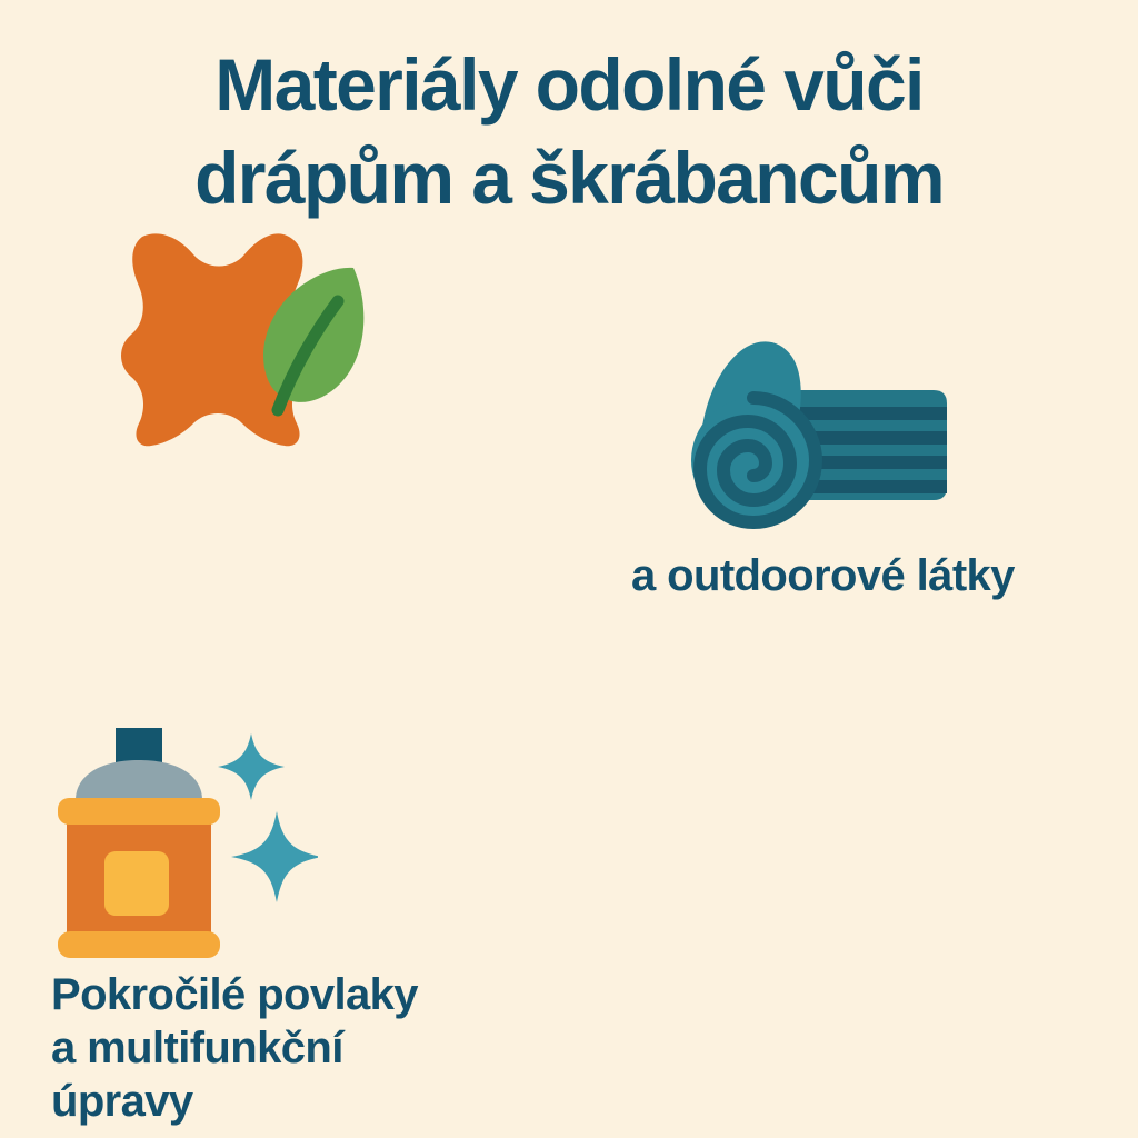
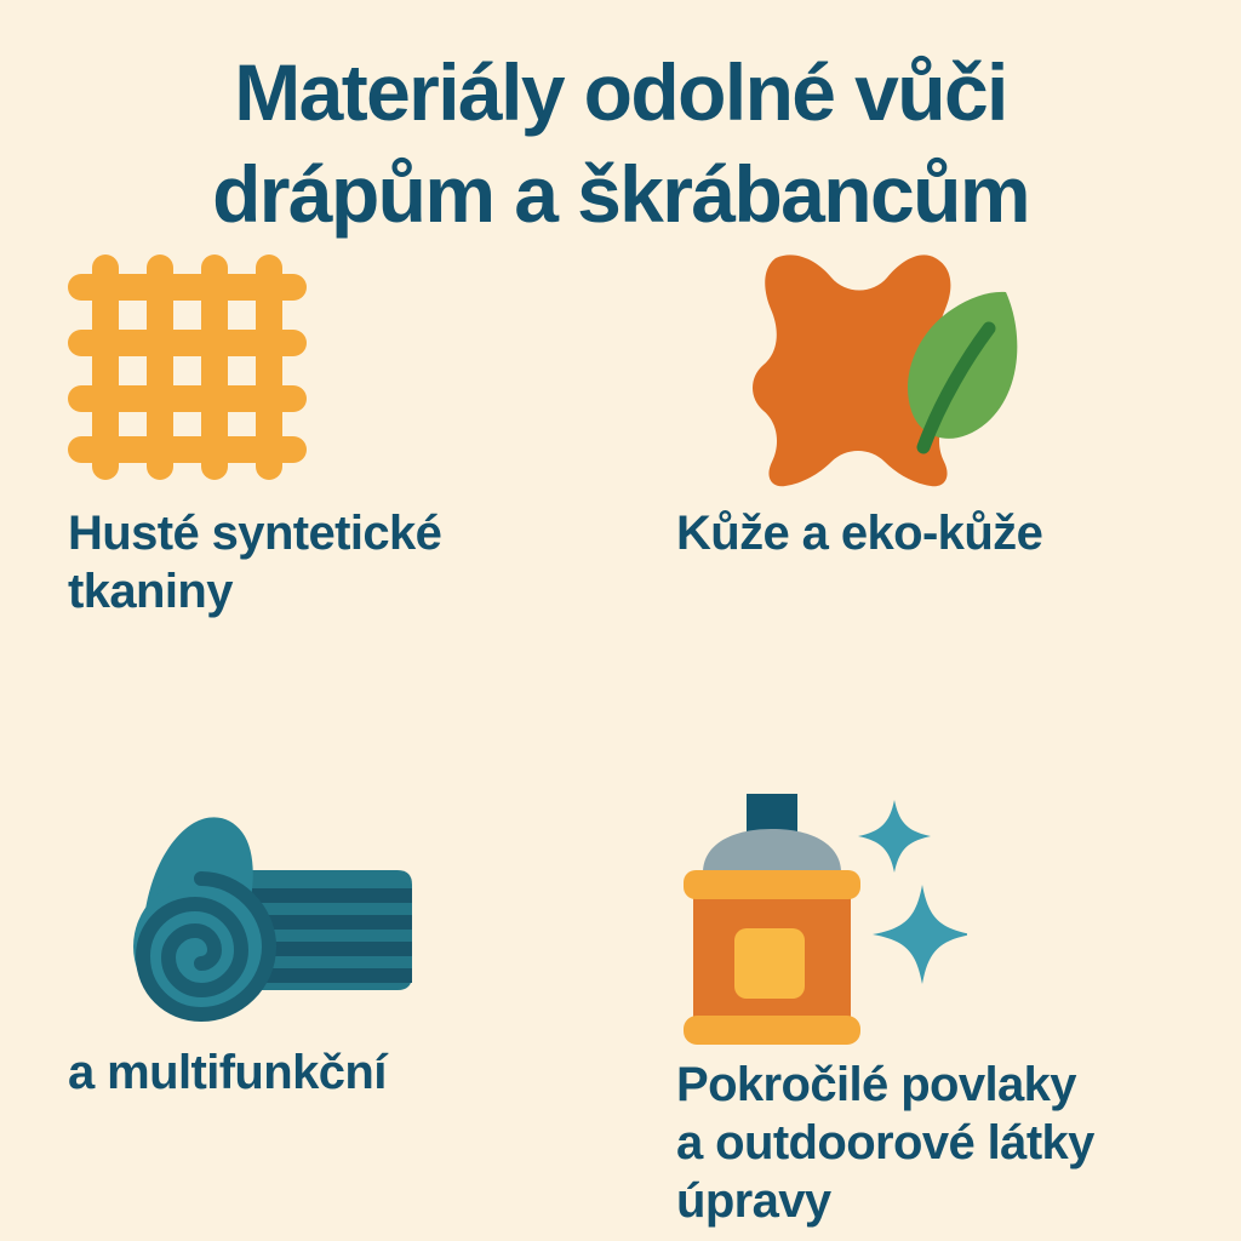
  Materiály odolné vůči
  drápům a škrábancům
+ Husté syntetické
+ tkaniny
+ Kůže a eko-kůže
- a outdoorové látky
+ a multifunkční
  Pokročilé povlaky
- a multifunkční
+ a outdoorové látky
  úpravy
